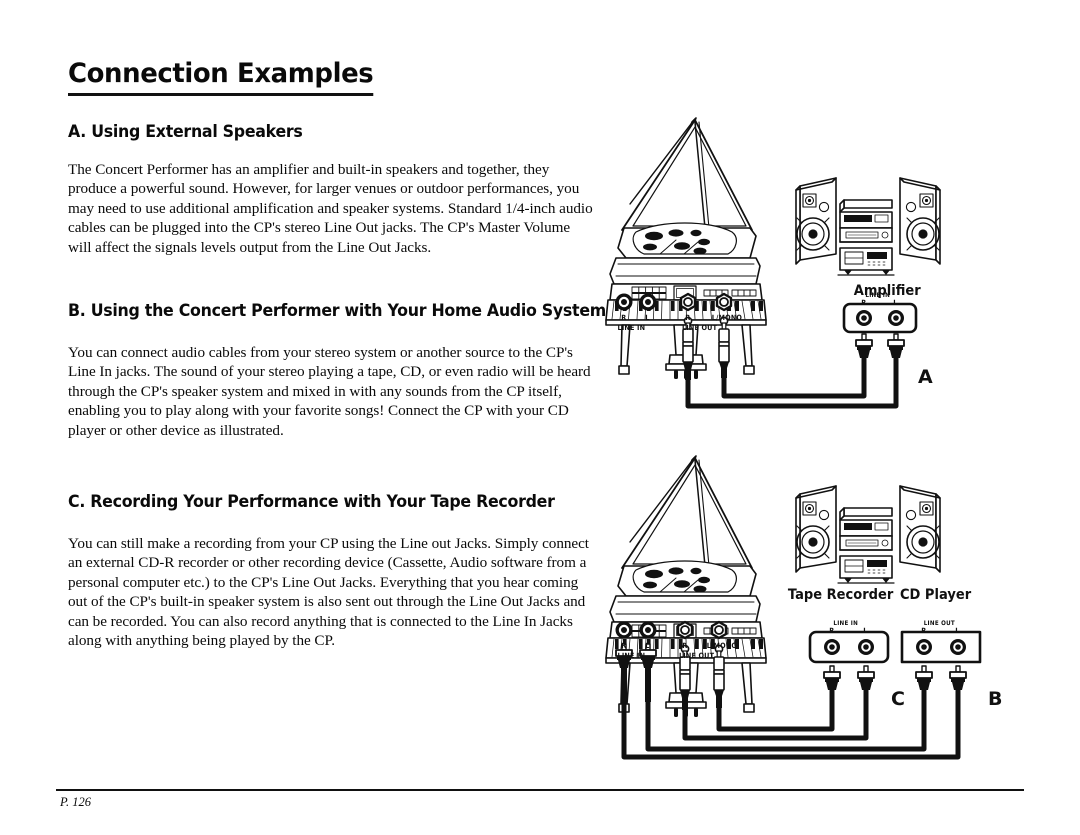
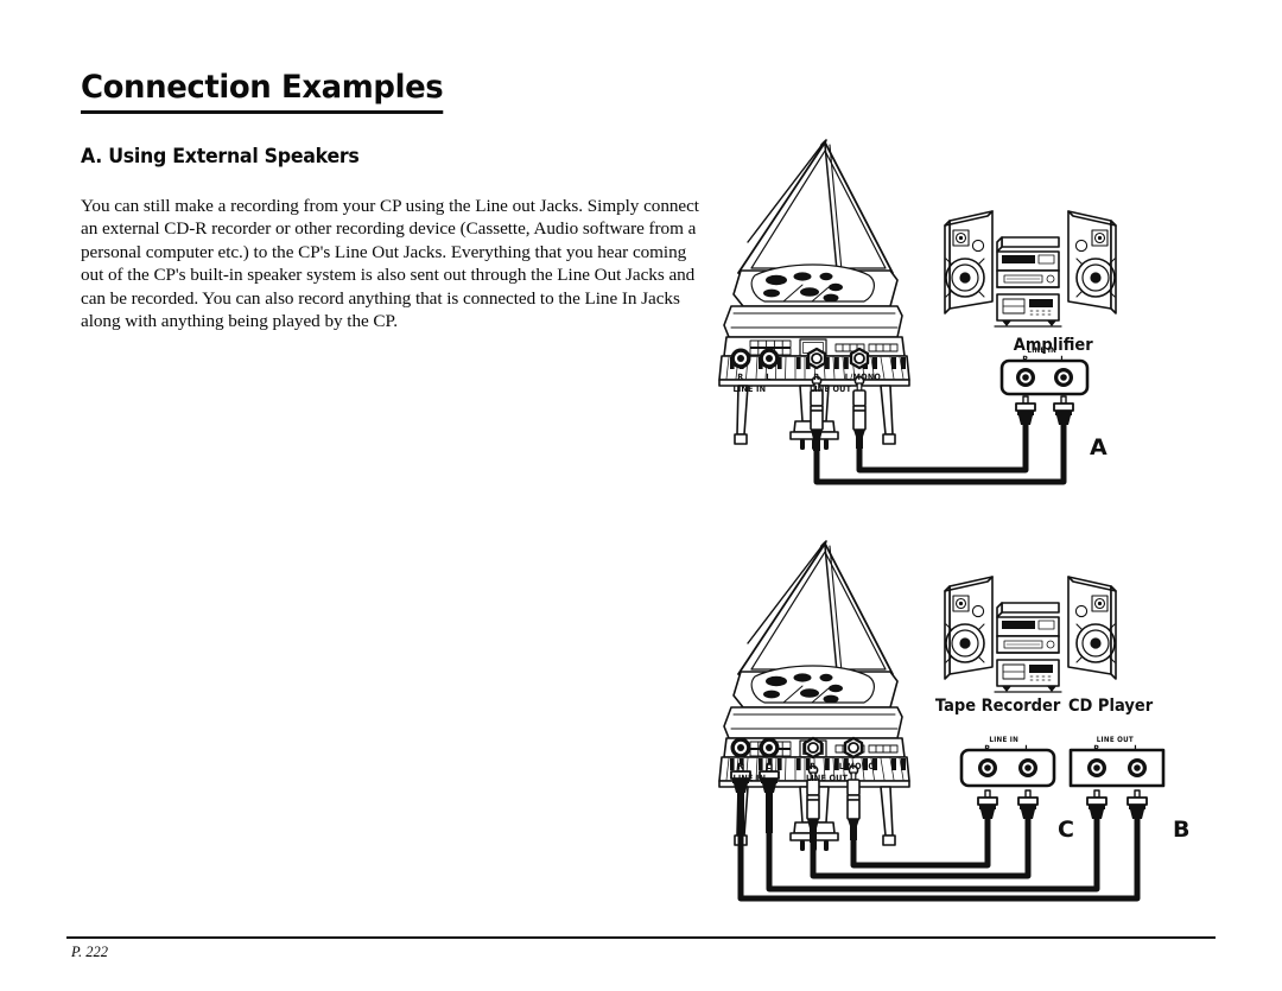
  Connection Examples
  A. Using External Speakers
- The Concert Performer has an amplifier and built-in speakers and together, they produce a powerful sound. However, for larger venues or outdoor performances, you may need to use additional amplification and speaker systems. Standard 1/4-inch audio cables can be plugged into the CP's stereo Line Out jacks. The CP's Master Volume will affect the signals levels output from the Line Out Jacks.
- B. Using the Concert Performer with Your Home Audio System
- You can connect audio cables from your stereo system or another source to the CP's Line In jacks. The sound of your stereo playing a tape, CD, or even radio will be heard through the CP's speaker system and mixed in with any sounds from the CP itself, enabling you to play along with your favorite songs! Connect the CP with your CD player or other device as illustrated.
- C. Recording Your Performance with Your Tape Recorder
  You can still make a recording from your CP using the Line out Jacks. Simply connect an external CD-R recorder or other recording device (Cassette, Audio software from a personal computer etc.) to the CP's Line Out Jacks. Everything that you hear coming out of the CP's built-in speaker system is also sent out through the Line Out Jacks and can be recorded. You can also record anything that is connected to the Line In Jacks along with anything being played by the CP.
  Amplifier
  A
  R
  L
  LINE IN
  R
  L/MONO
  LINE OUT
  R
  L
  Tape Recorder
  CD Player
  C
  B
  R
  L
  LINE IN
  R
  L/MONO
  LINE OUT
  R
  L
  R
  L
- P. 126
+ P. 222
